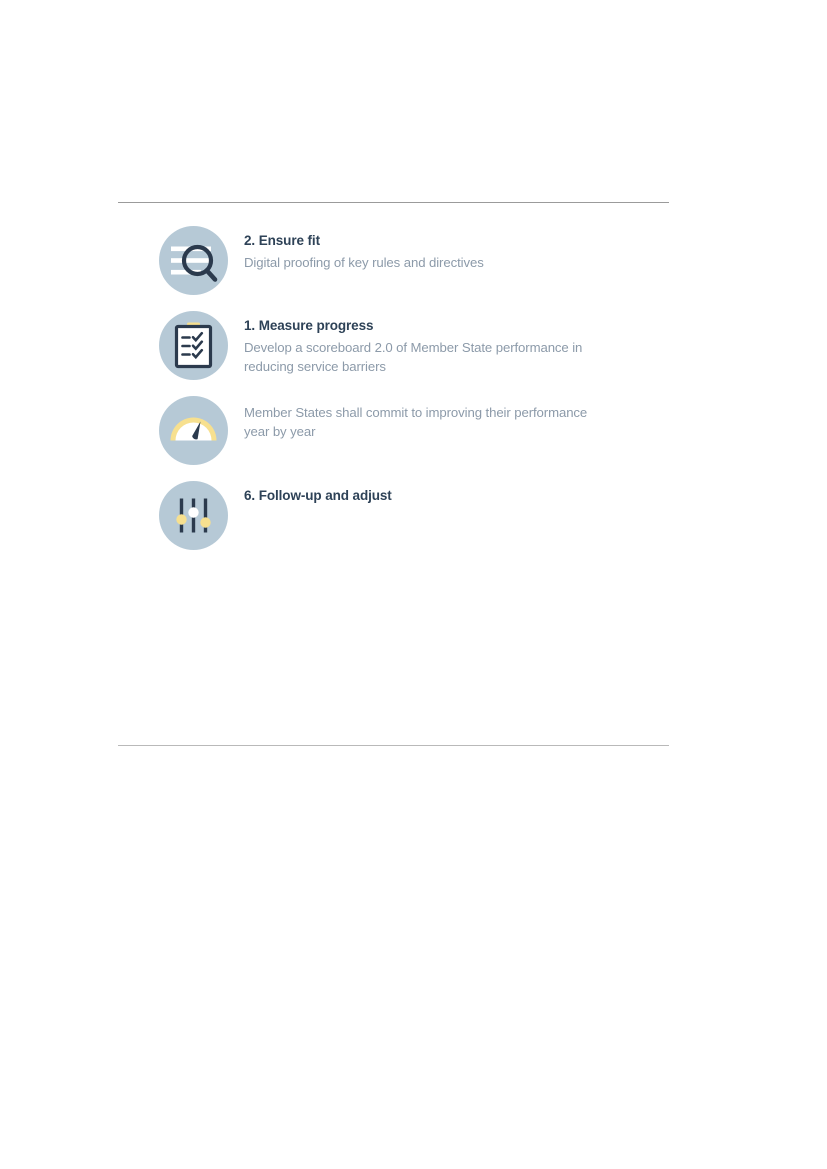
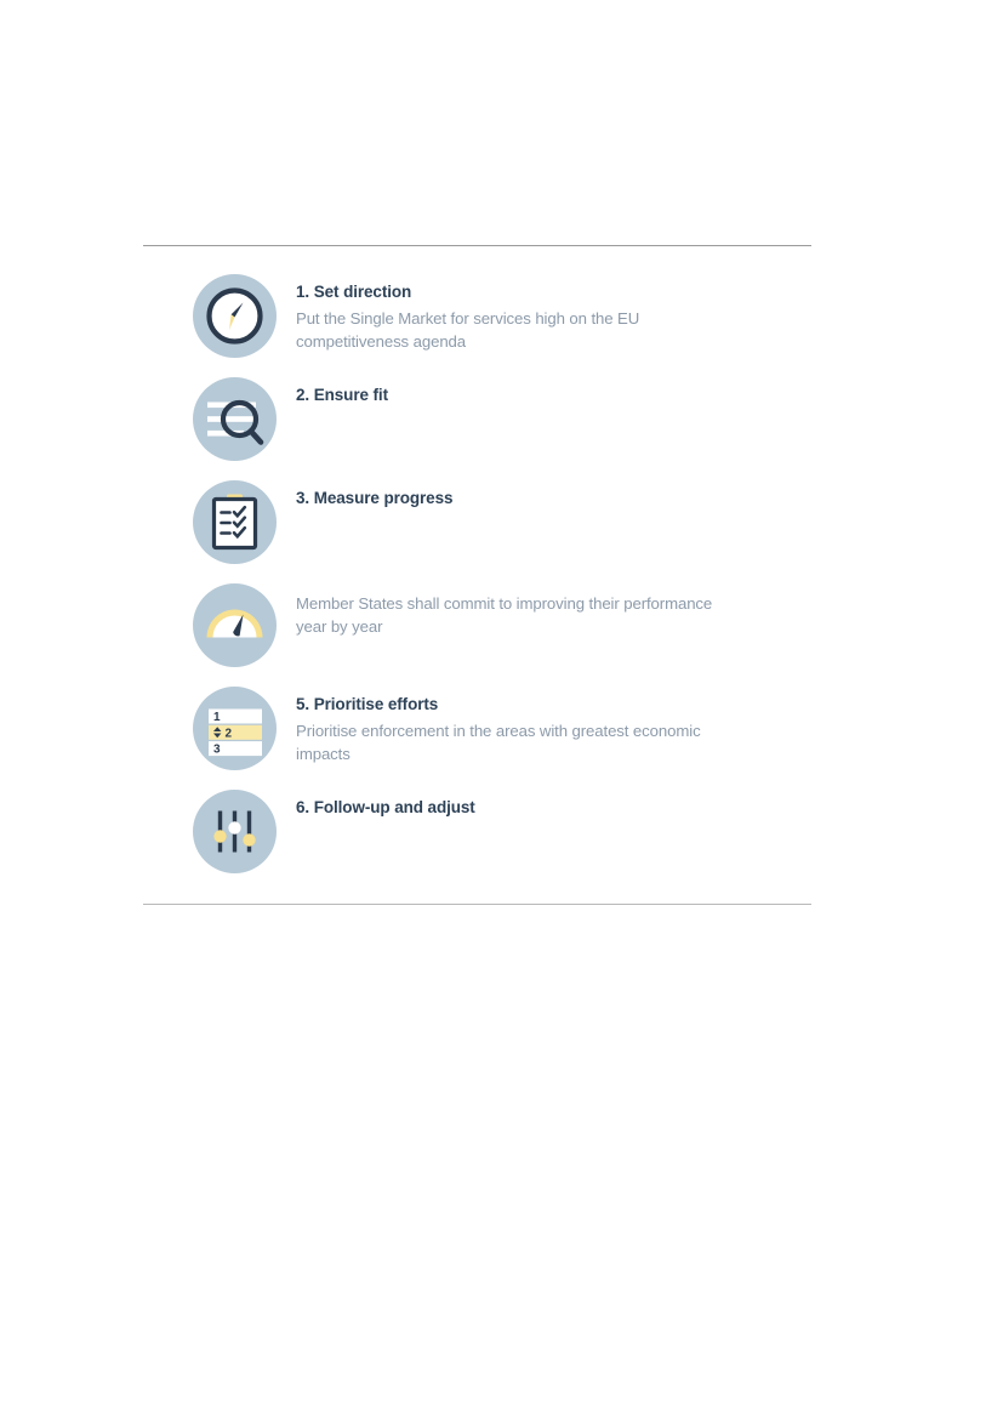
+ 1. Set direction
+ Put the Single Market for services high on the EU competitiveness agenda
  2. Ensure fit
- Digital proofing of key rules and directives
- 1. Measure progress
+ 3. Measure progress
- Develop a scoreboard 2.0 of Member State performance in reducing service barriers
  Member States shall commit to improving their performance year by year
+ 1
+ 2
+ 3
+ 5. Prioritise efforts
+ Prioritise enforcement in the areas with greatest economic impacts
  6. Follow-up and adjust
